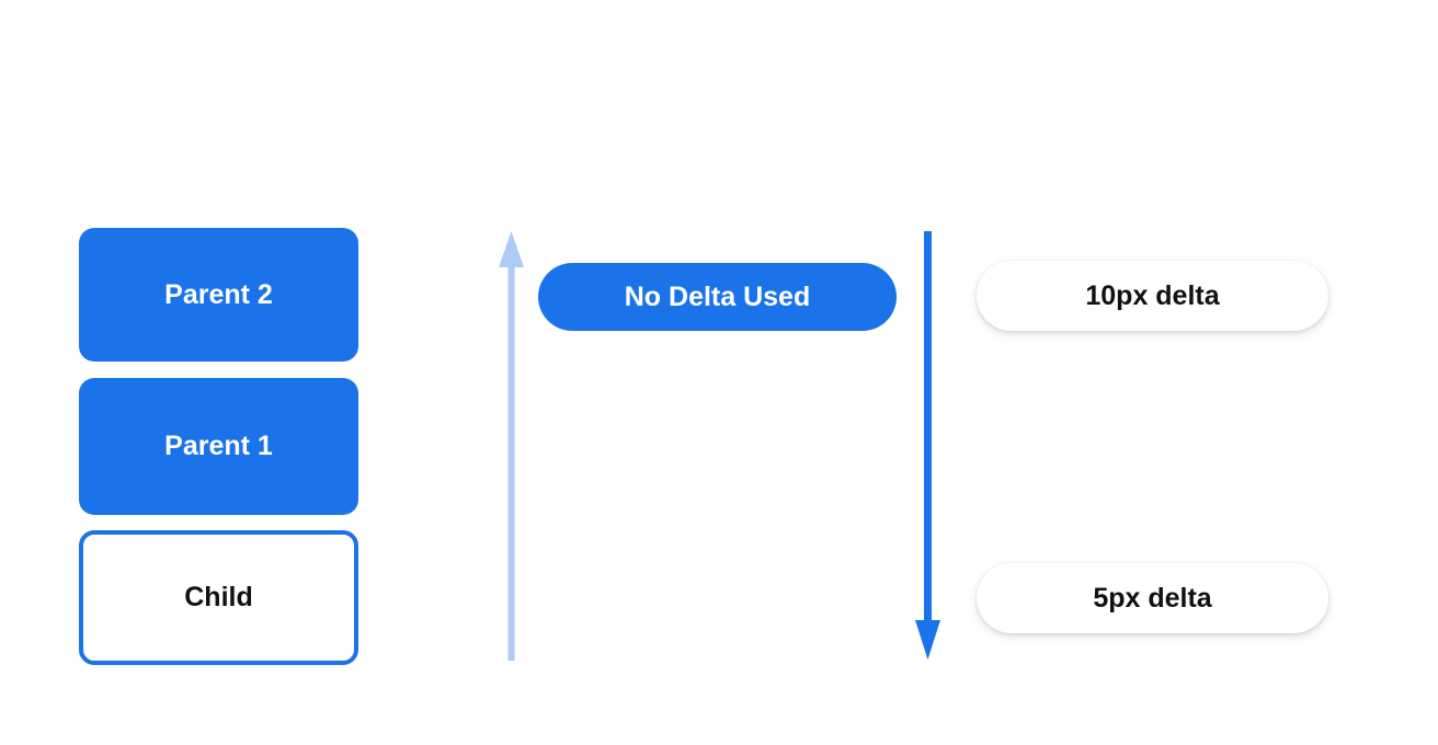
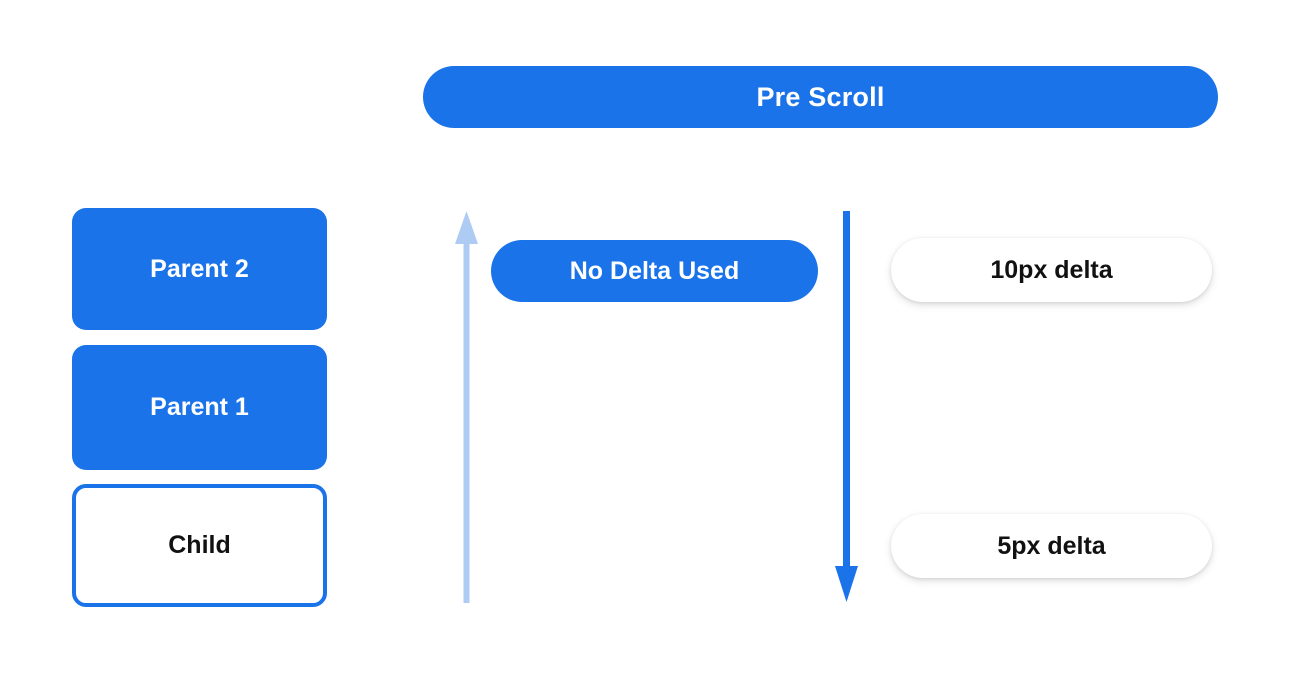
+ Pre Scroll
  Parent 2
  Parent 1
  Child
  No Delta Used
  10px delta
  5px delta
